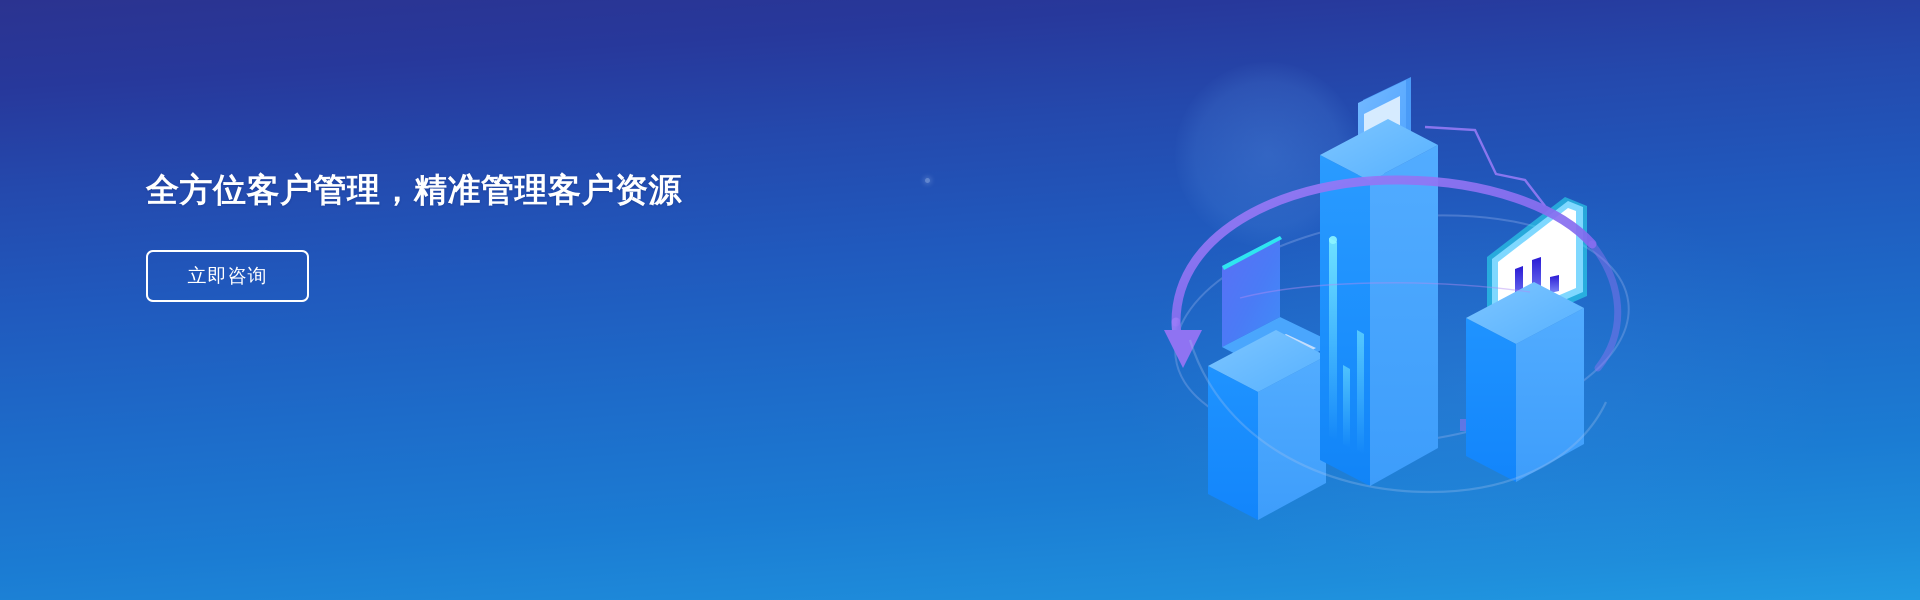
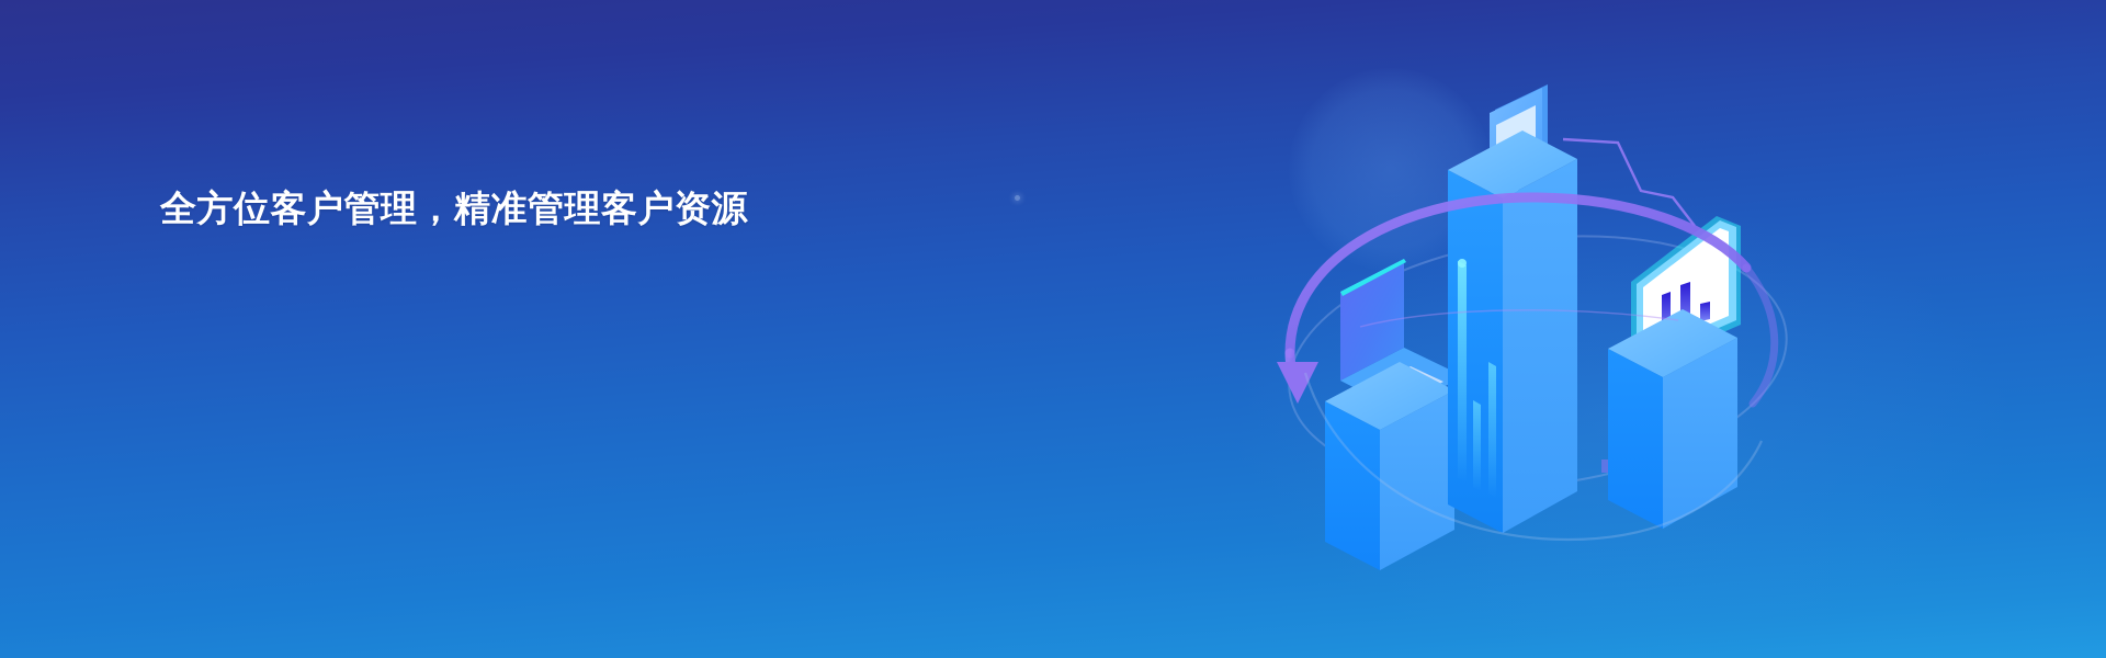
  全方位客户管理，精准管理客户资源
- 立即咨询
